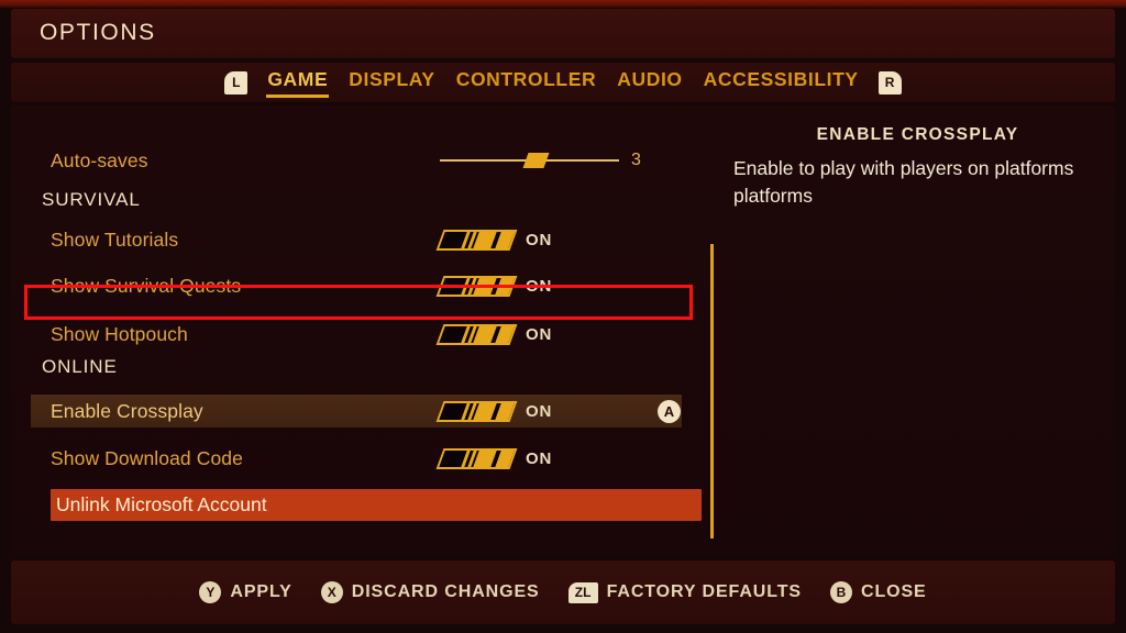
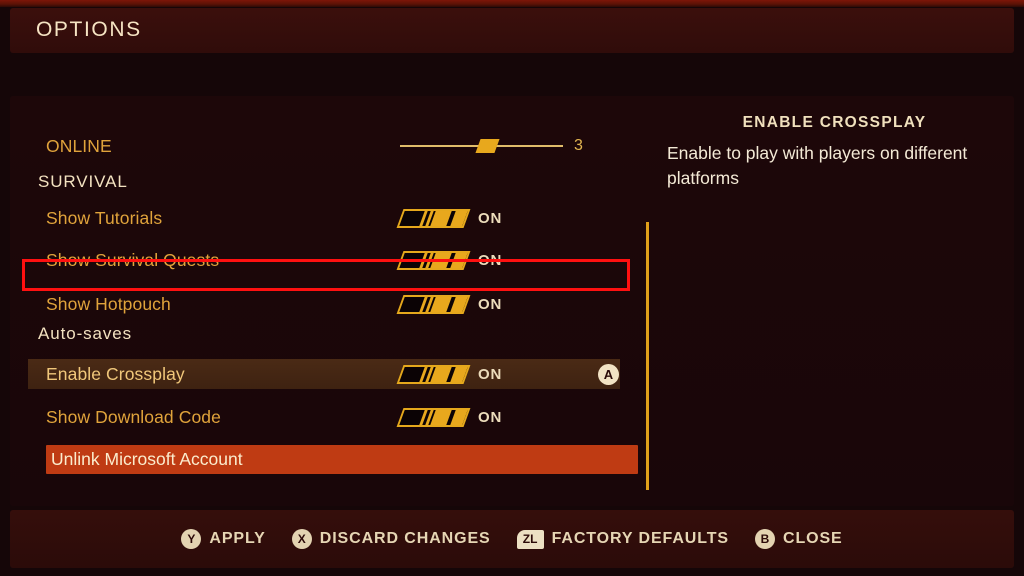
  OPTIONS
- L
- GAME
- DISPLAY
- CONTROLLER
- AUDIO
- ACCESSIBILITY
- R
- Auto-saves
+ ONLINE
  3
  SURVIVAL
  Show Tutorials
  ON
  Show Survival Quests
  ON
  Show Hotpouch
  ON
- ONLINE
+ Auto-saves
  Enable Crossplay
  ON
  A
  Show Download Code
  ON
  Unlink Microsoft Account
  ENABLE CROSSPLAY
- Enable to play with players on platforms platforms
+ Enable to play with players on different platforms
  Y
  APPLY
  X
  DISCARD CHANGES
  ZL
  FACTORY DEFAULTS
  B
  CLOSE
